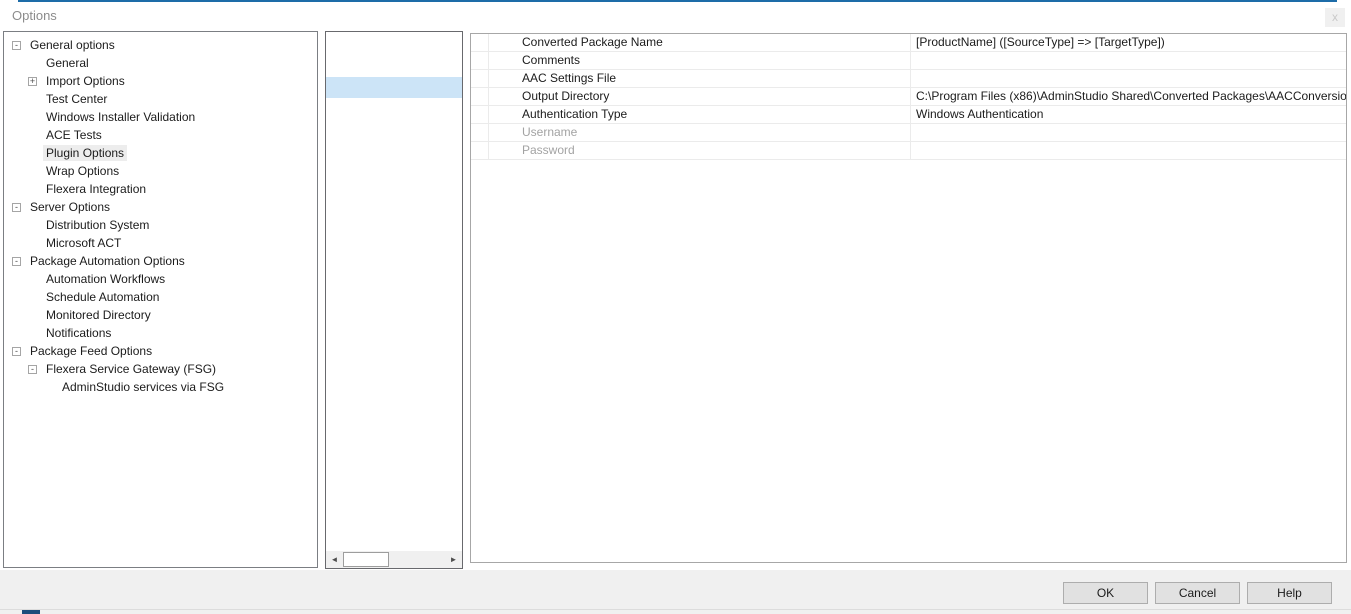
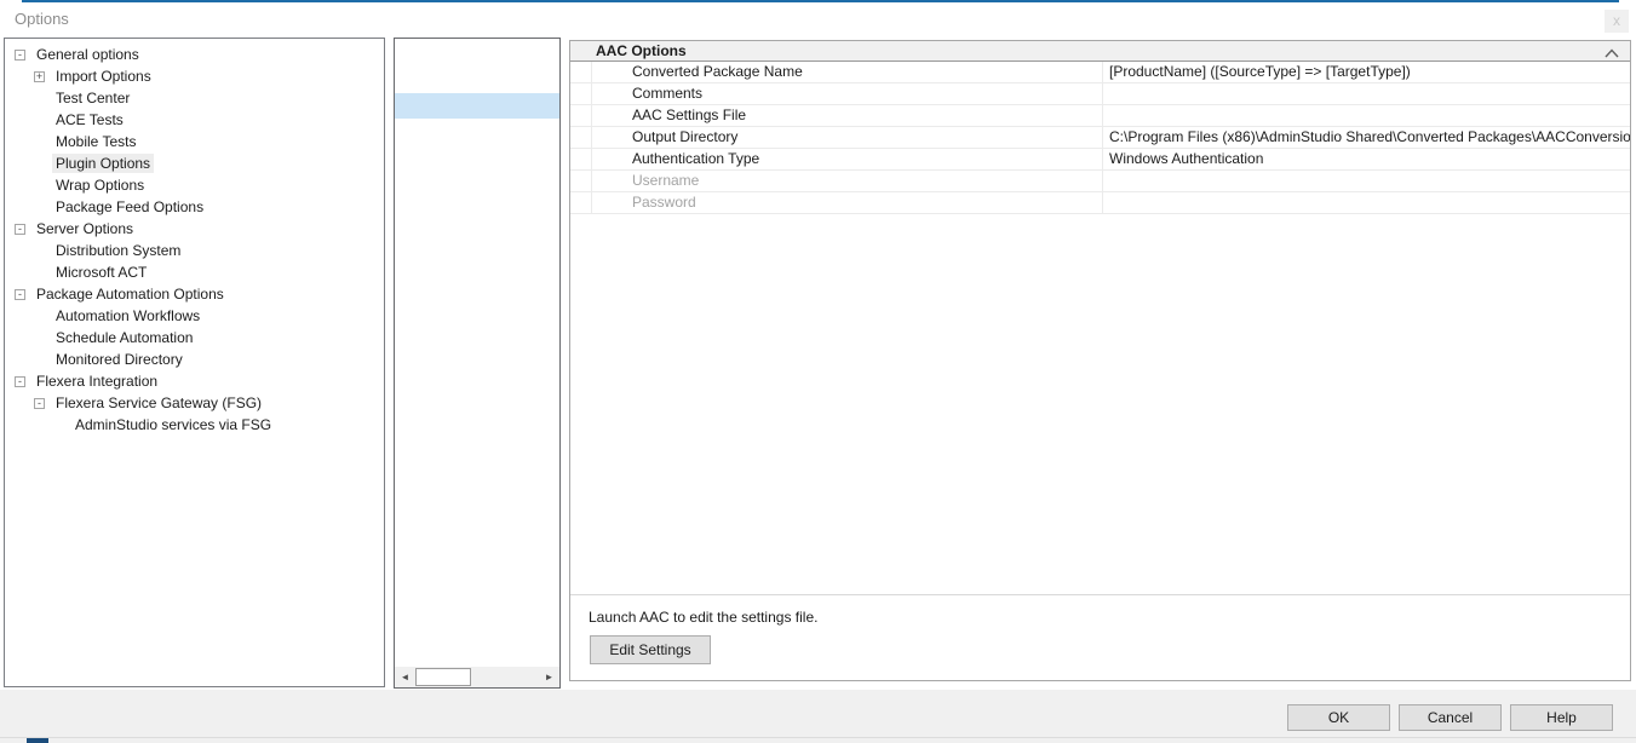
  Options
  x
  -
  General options
- General
  +
  Import Options
  Test Center
- Windows Installer Validation
  ACE Tests
+ Mobile Tests
  Plugin Options
  Wrap Options
- Flexera Integration
+ Package Feed Options
  -
  Server Options
  Distribution System
  Microsoft ACT
  -
  Package Automation Options
  Automation Workflows
  Schedule Automation
  Monitored Directory
- Notifications
  -
- Package Feed Options
+ Flexera Integration
  -
  Flexera Service Gateway (FSG)
  AdminStudio services via FSG
  ◄
  ►
+ AAC Options
  Converted Package Name
  [ProductName] ([SourceType] => [TargetType])
  Comments
  AAC Settings File
  Output Directory
  C:\Program Files (x86)\AdminStudio Shared\Converted Packages\AACConversio
  Authentication Type
  Windows Authentication
  Username
  Password
+ Launch AAC to edit the settings file.
+ Edit Settings
  OK
  Cancel
  Help
